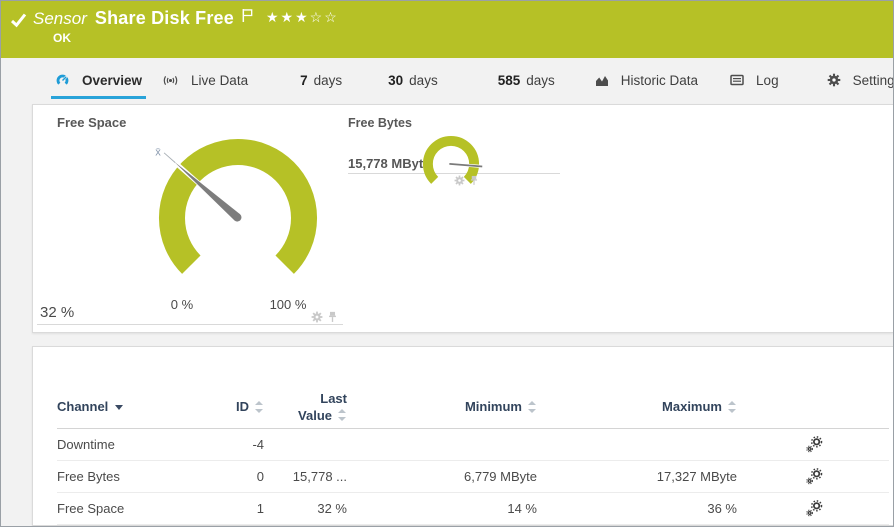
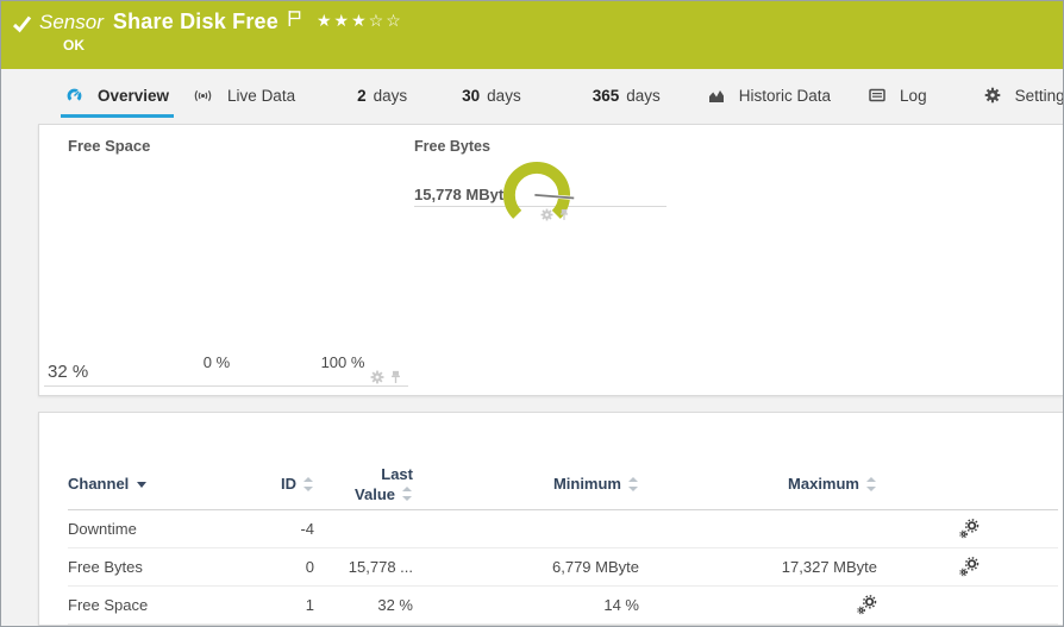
  Sensor
  Share Disk Free
  ★★★☆☆
  OK
  Overview
  Live Data
- 7
+ 2
  days
  30
  days
- 585
+ 365
  days
  Historic Data
  Log
  Setting
  Free Space
- x̄
  0 %
  100 %
  32 %
  Free Bytes
  15,778 MByt
  Channel
  ID
  Last
  Value
  Minimum
  Maximum
  Downtime
  -4
  Free Bytes
  0
  15,778 ...
  6,779 MByte
  17,327 MByte
  Free Space
  1
  32 %
  14 %
- 36 %
